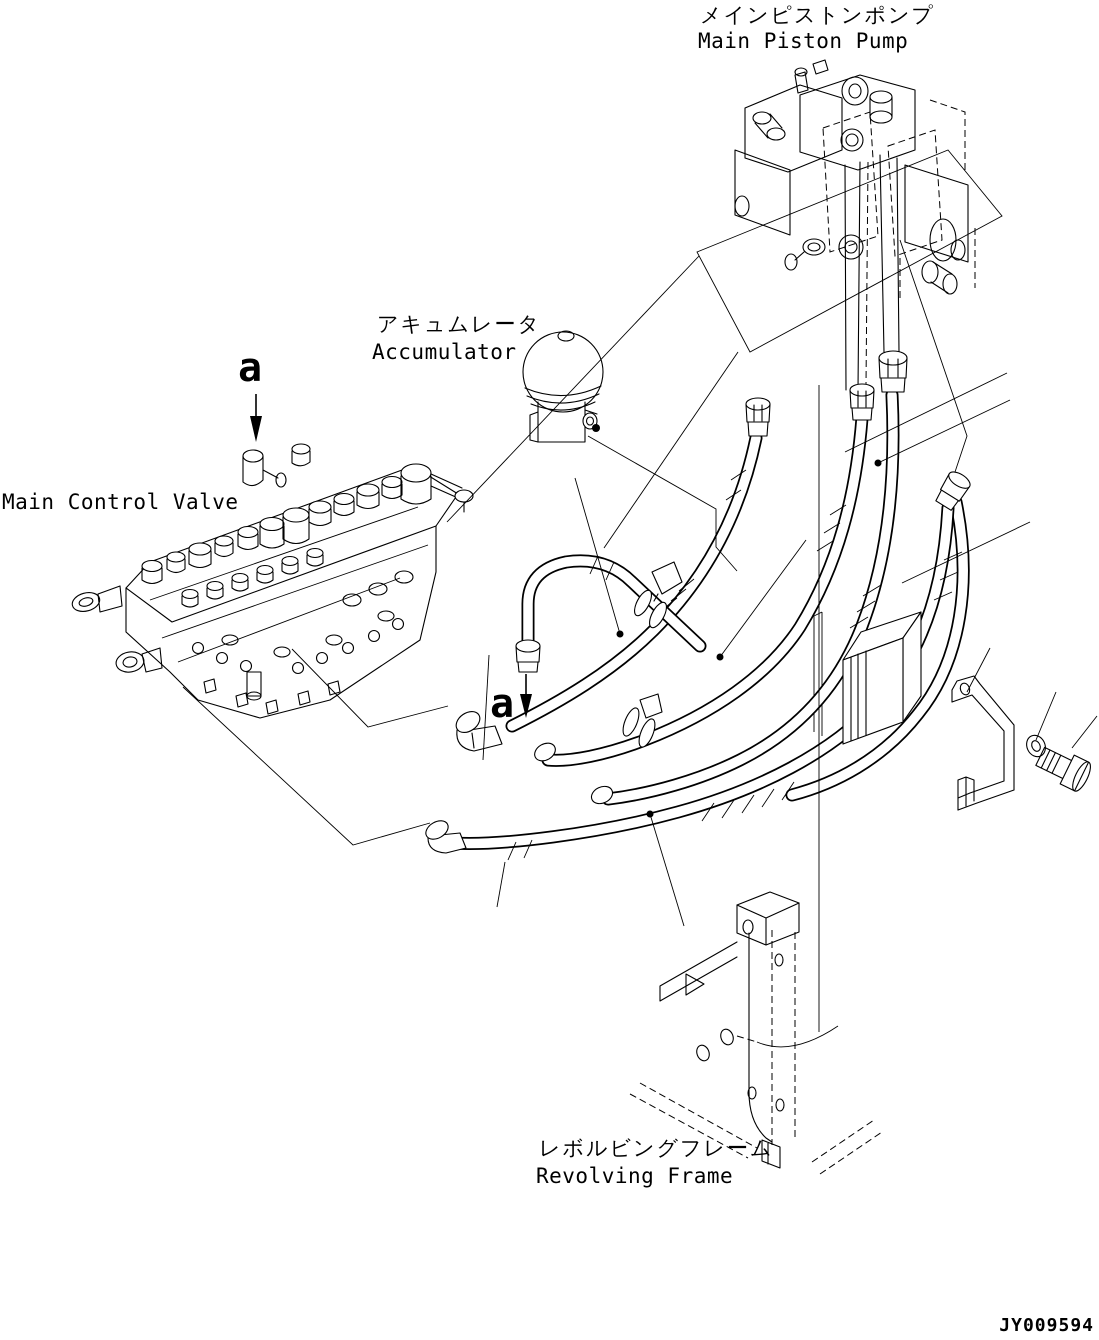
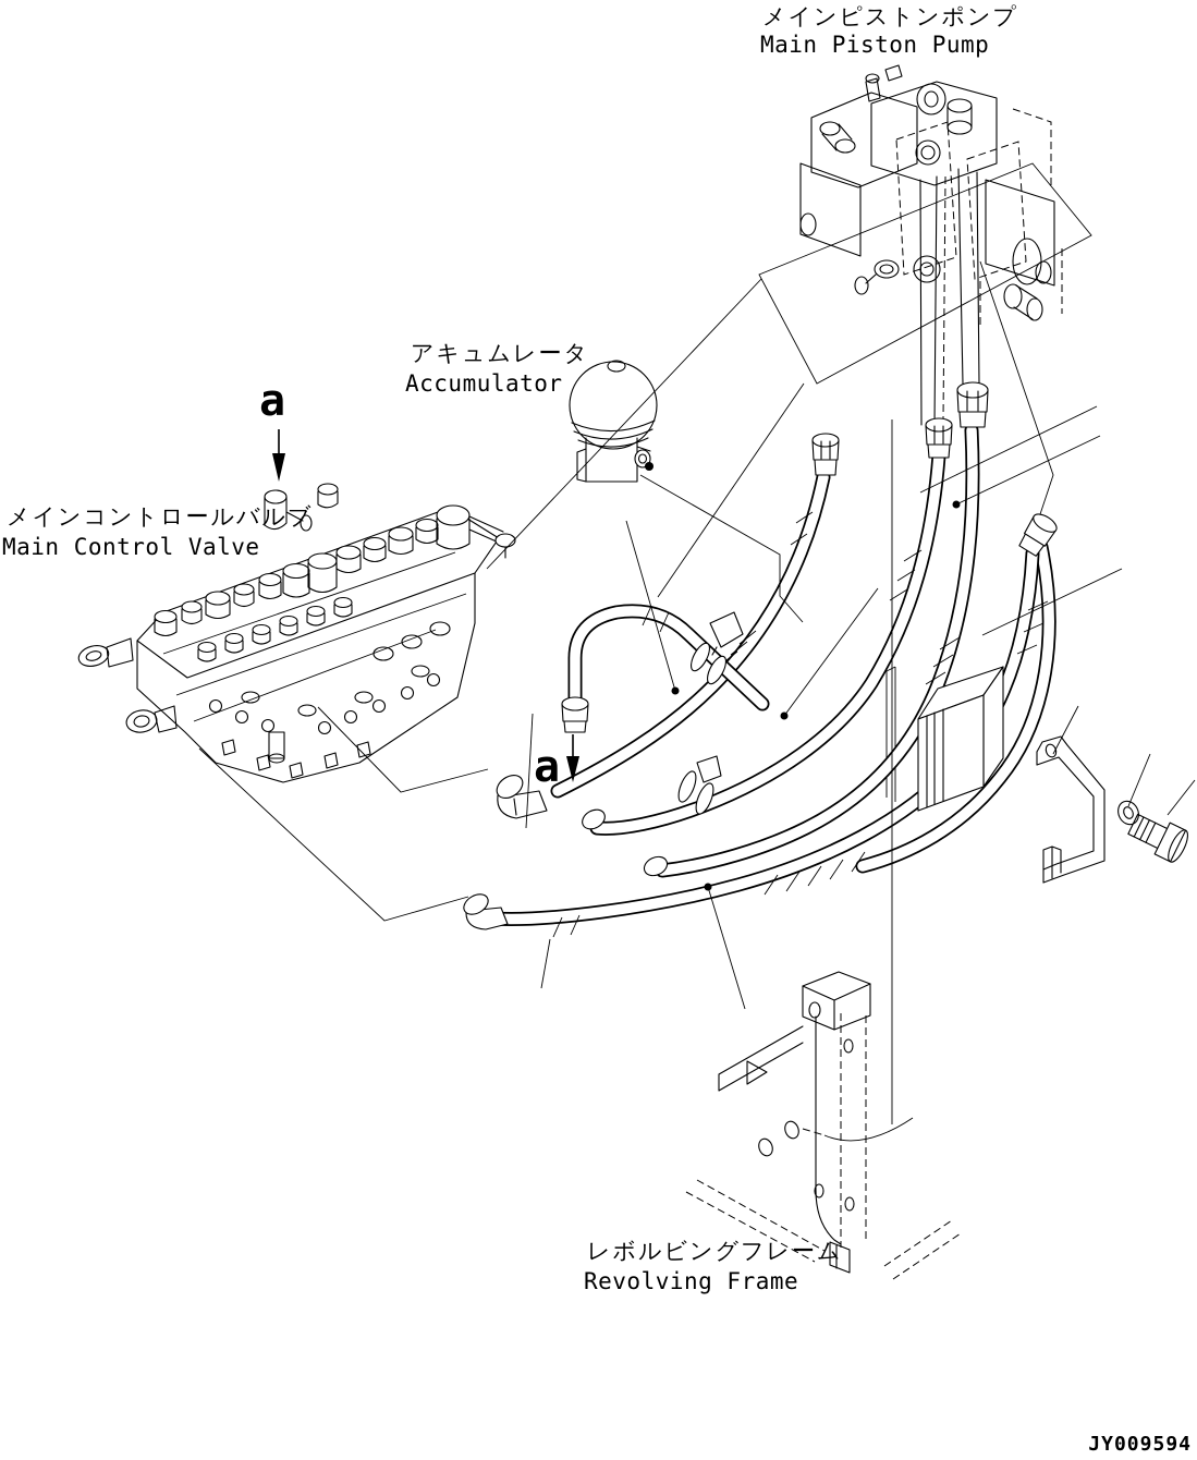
  メインピストンポンプ
  Main Piston Pump
  アキュムレータ
  Accumulator
+ メインコントロールバルブ
  Main Control Valve
  レボルビングフレーム
  Revolving Frame
  a
  a
  JY009594
